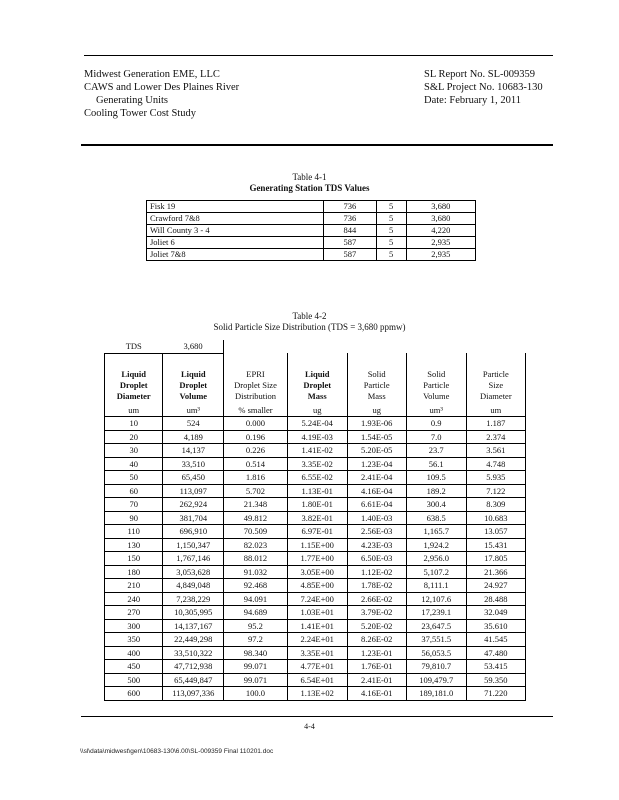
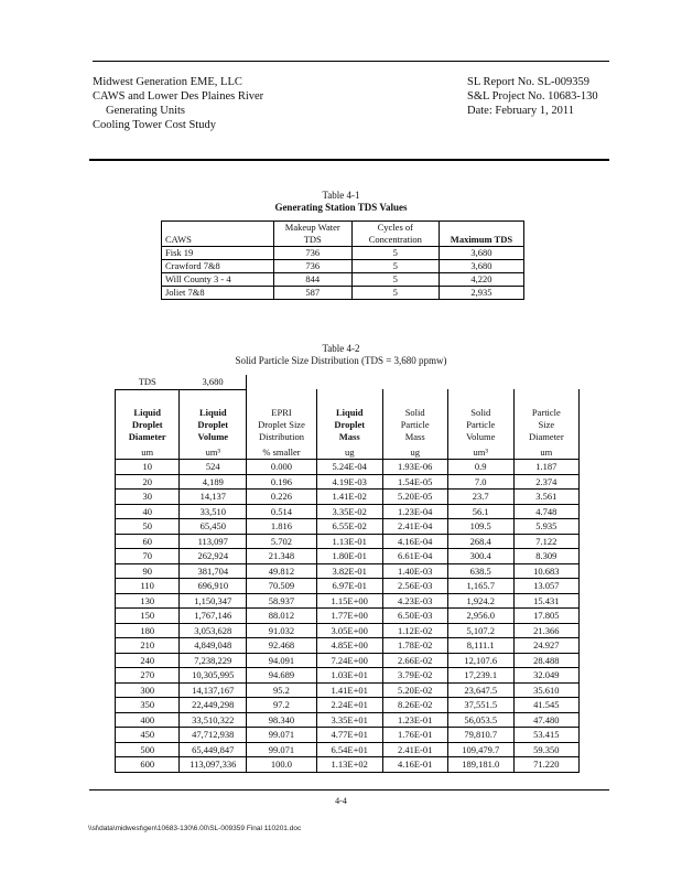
  Midwest Generation EME, LLC
  CAWS and Lower Des Plaines River
  Generating Units
  Cooling Tower Cost Study
  SL Report No. SL-009359
  S&L Project No. 10683-130
  Date: February 1, 2011
  Table 4-1
  Generating Station TDS Values
+ CAWS	Makeup Water TDS	Cycles of Concentration	Maximum TDS
  Fisk 19	736	5	3,680
  Crawford 7&8	736	5	3,680
  Will County 3 - 4	844	5	4,220
- Joliet 6	587	5	2,935
  Joliet 7&8	587	5	2,935
  Table 4-2
  Solid Particle Size Distribution (TDS = 3,680 ppmw)
  TDS	3,680
  LiquidDropletDiameter	LiquidDropletVolume	EPRIDroplet SizeDistribution	LiquidDropletMass	SolidParticleMass	SolidParticleVolume	ParticleSizeDiameter
  um	um³	% smaller	ug	ug	um³	um
  10	524	0.000	5.24E-04	1.93E-06	0.9	1.187
  20	4,189	0.196	4.19E-03	1.54E-05	7.0	2.374
  30	14,137	0.226	1.41E-02	5.20E-05	23.7	3.561
  40	33,510	0.514	3.35E-02	1.23E-04	56.1	4.748
  50	65,450	1.816	6.55E-02	2.41E-04	109.5	5.935
- 60	113,097	5.702	1.13E-01	4.16E-04	189.2	7.122
+ 60	113,097	5.702	1.13E-01	4.16E-04	268.4	7.122
  70	262,924	21.348	1.80E-01	6.61E-04	300.4	8.309
  90	381,704	49.812	3.82E-01	1.40E-03	638.5	10.683
  110	696,910	70.509	6.97E-01	2.56E-03	1,165.7	13.057
- 130	1,150,347	82.023	1.15E+00	4.23E-03	1,924.2	15.431
+ 130	1,150,347	58.937	1.15E+00	4.23E-03	1,924.2	15.431
  150	1,767,146	88.012	1.77E+00	6.50E-03	2,956.0	17.805
  180	3,053,628	91.032	3.05E+00	1.12E-02	5,107.2	21.366
  210	4,849,048	92.468	4.85E+00	1.78E-02	8,111.1	24.927
  240	7,238,229	94.091	7.24E+00	2.66E-02	12,107.6	28.488
  270	10,305,995	94.689	1.03E+01	3.79E-02	17,239.1	32.049
  300	14,137,167	95.2	1.41E+01	5.20E-02	23,647.5	35.610
  350	22,449,298	97.2	2.24E+01	8.26E-02	37,551.5	41.545
  400	33,510,322	98.340	3.35E+01	1.23E-01	56,053.5	47.480
  450	47,712,938	99.071	4.77E+01	1.76E-01	79,810.7	53.415
  500	65,449,847	99.071	6.54E+01	2.41E-01	109,479.7	59.350
  600	113,097,336	100.0	1.13E+02	4.16E-01	189,181.0	71.220
  4-4
